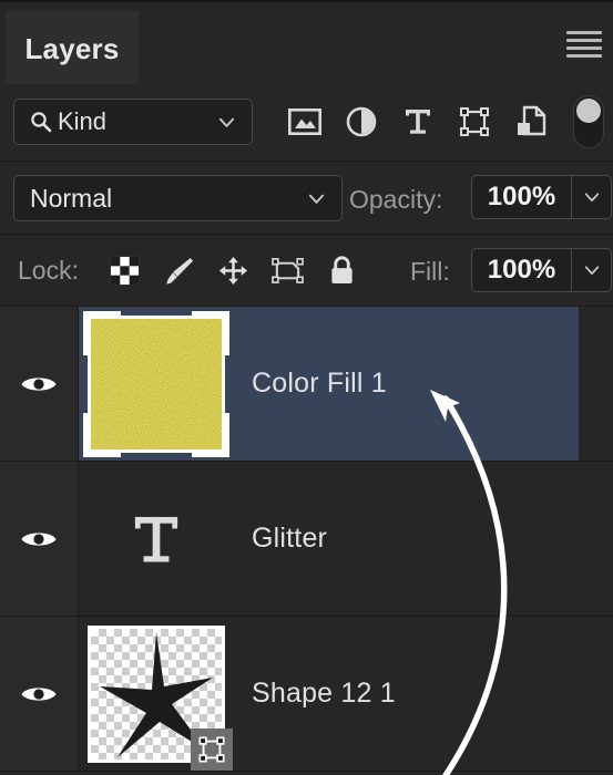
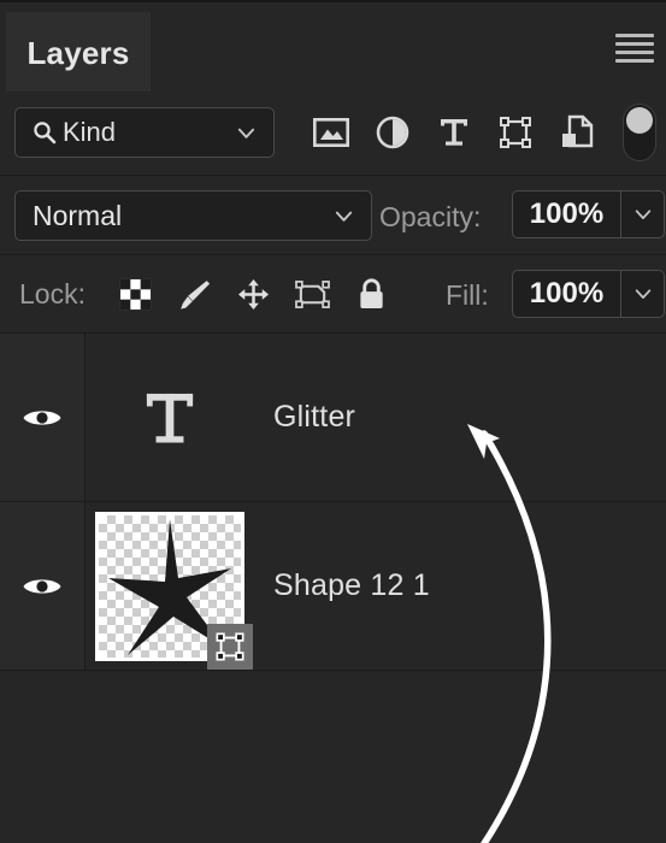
  Layers
  Kind
  Normal
  Opacity:
  100%
  Lock:
  Fill:
  100%
- Color Fill 1
  Glitter
  Shape 12 1
